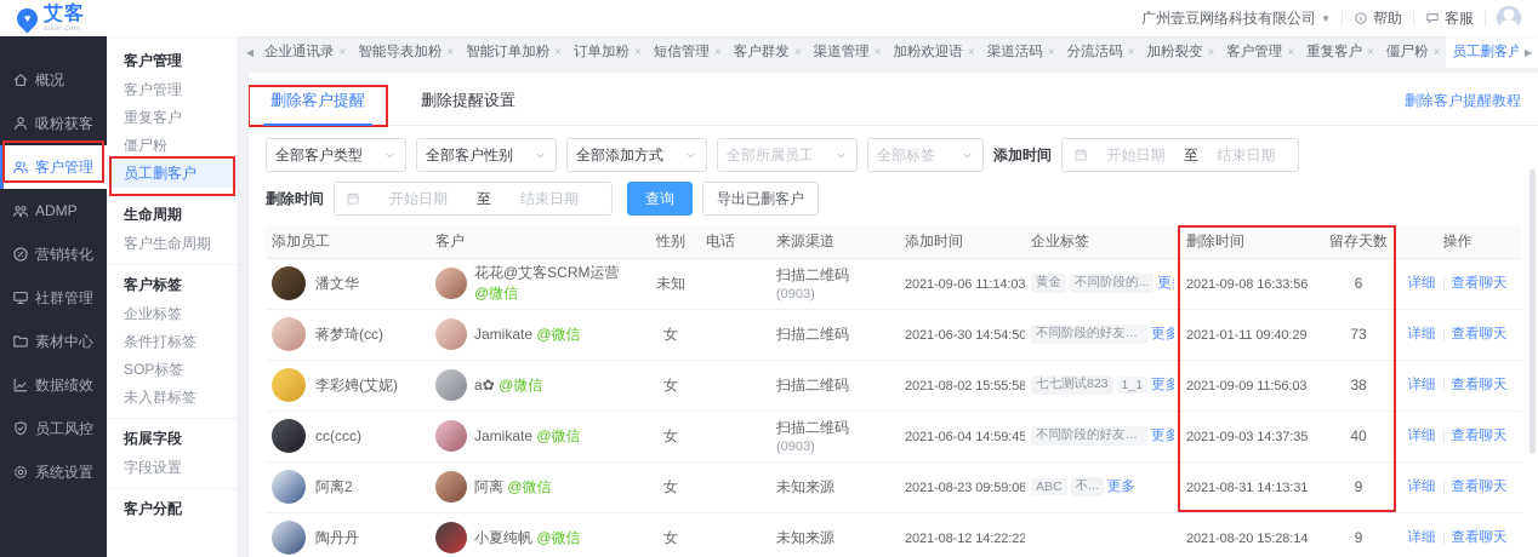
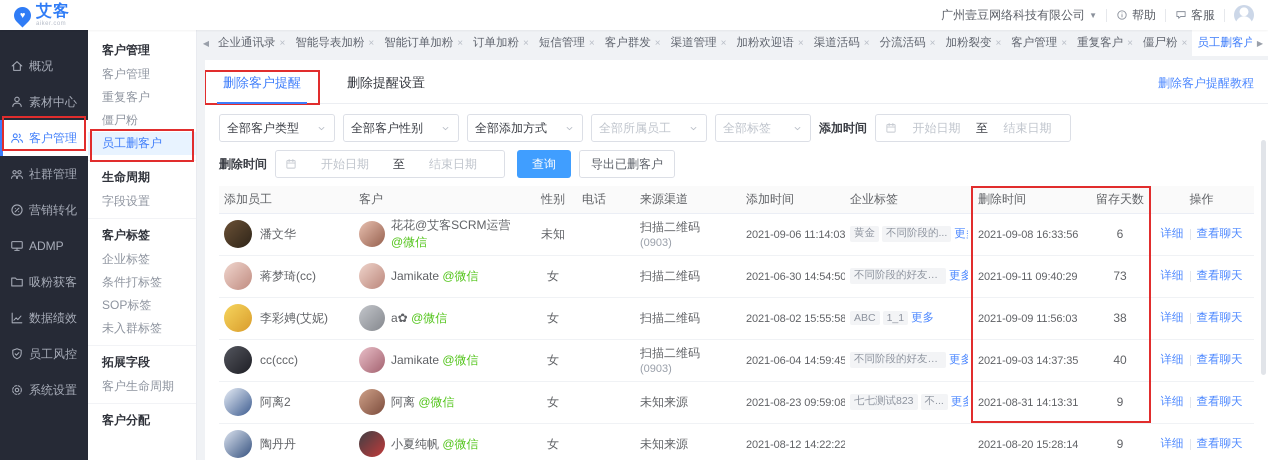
  艾客
  广州壹豆网络科技有限公司
  ▼
  帮助
  客服
  概况
- 吸粉获客
+ 素材中心
  客户管理
- ADMP
+ 社群管理
  营销转化
- 社群管理
+ ADMP
- 素材中心
+ 吸粉获客
  数据绩效
  员工风控
  系统设置
  客户管理
  客户管理
  重复客户
  僵尸粉
  员工删客户
  生命周期
- 客户生命周期
+ 字段设置
  客户标签
  企业标签
  条件打标签
  SOP标签
  未入群标签
  拓展字段
- 字段设置
+ 客户生命周期
  客户分配
  ◀
  企业通讯录
  ×
  智能导表加粉
  ×
  智能订单加粉
  ×
  订单加粉
  ×
  短信管理
  ×
  客户群发
  ×
  渠道管理
  ×
  加粉欢迎语
  ×
  渠道活码
  ×
  分流活码
  ×
  加粉裂变
  ×
  客户管理
  ×
  重复客户
  ×
  僵尸粉
  ×
  员工删客户
  ▶
  删除客户提醒
  删除提醒设置
  删除客户提醒教程
  全部客户类型
  全部客户性别
  全部添加方式
  全部所属员工
  全部标签
  添加时间
  开始日期
  至
  结束日期
  删除时间
  开始日期
  至
  结束日期
  查询
  导出已删客户
  添加员工	客户	性别	电话	来源渠道	添加时间	企业标签	删除时间	留存天数	操作
  潘文华	花花@艾客SCRM运营 @微信	未知		扫描二维码(0903)	2021-09-06 11:14:03	黄金 不同阶段的... 更	2021-09-08 16:33:56	6	详细 查看聊天
- 蒋梦琦(cc)	Jamikate @微信	女		扫描二维码	2021-06-30 14:54:50	不同阶段的好友_0.. 更多	2021-01-11 09:40:29	73	详细 查看聊天
+ 蒋梦琦(cc)	Jamikate @微信	女		扫描二维码	2021-06-30 14:54:50	不同阶段的好友_0.. 更多	2021-09-11 09:40:29	73	详细 查看聊天
- 李彩娉(艾妮)	a✿ @微信	女		扫描二维码	2021-08-02 15:55:58	七七测试823 1_1 更多	2021-09-09 11:56:03	38	详细 查看聊天
+ 李彩娉(艾妮)	a✿ @微信	女		扫描二维码	2021-08-02 15:55:58	ABC 1_1 更多	2021-09-09 11:56:03	38	详细 查看聊天
  cc(ccc)	Jamikate @微信	女		扫描二维码(0903)	2021-06-04 14:59:45	不同阶段的好友_0.. 更多	2021-09-03 14:37:35	40	详细 查看聊天
- 阿离2	阿离 @微信	女		未知来源	2021-08-23 09:59:08	ABC 不... 更多	2021-08-31 14:13:31	9	详细 查看聊天
+ 阿离2	阿离 @微信	女		未知来源	2021-08-23 09:59:08	七七测试823 不... 更	2021-08-31 14:13:31	9	详细 查看聊天
  陶丹丹	小夏纯帆 @微信	女		未知来源	2021-08-12 14:22:22		2021-08-20 15:28:14	9	详细 查看聊天
